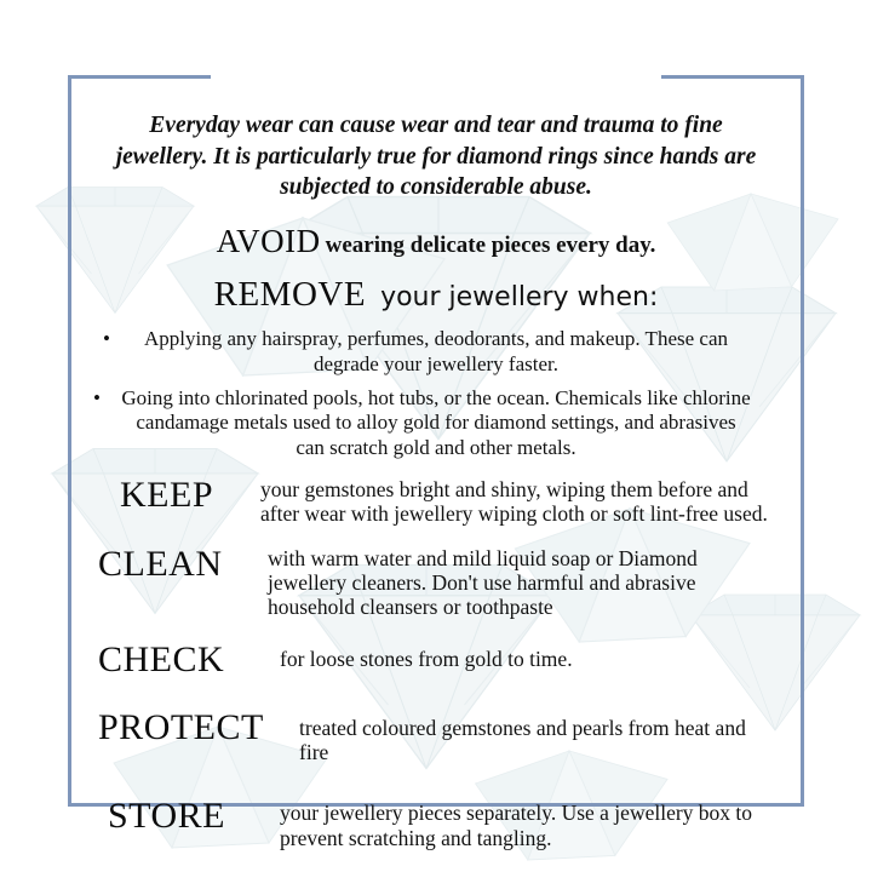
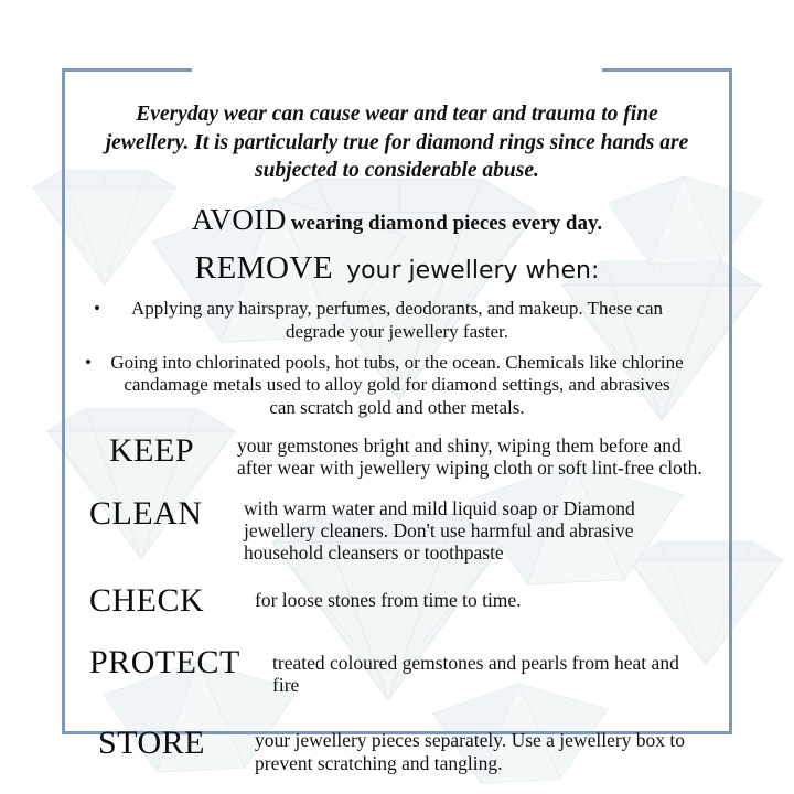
  Everyday wear can cause wear and tear and trauma to fine jewellery. It is particularly true for diamond rings since hands are subjected to considerable abuse.
- AVOID wearing delicate pieces every day.
+ AVOID wearing diamond pieces every day.
  REMOVE your jewellery when:
  •
  Applying any hairspray, perfumes, deodorants, and makeup. These can degrade your jewellery faster.
  •
  Going into chlorinated pools, hot tubs, or the ocean. Chemicals like chlorine candamage metals used to alloy gold for diamond settings, and abrasives can scratch gold and other metals.
  KEEP
- your gemstones bright and shiny, wiping them before and after wear with jewellery wiping cloth or soft lint-free used.
+ your gemstones bright and shiny, wiping them before and after wear with jewellery wiping cloth or soft lint-free cloth.
  CLEAN
  with warm water and mild liquid soap or Diamond jewellery cleaners. Don't use harmful and abrasive household cleansers or toothpaste
  CHECK
- for loose stones from gold to time.
+ for loose stones from time to time.
  PROTECT
  treated coloured gemstones and pearls from heat and fire
  STORE
  your jewellery pieces separately. Use a jewellery box to prevent scratching and tangling.
